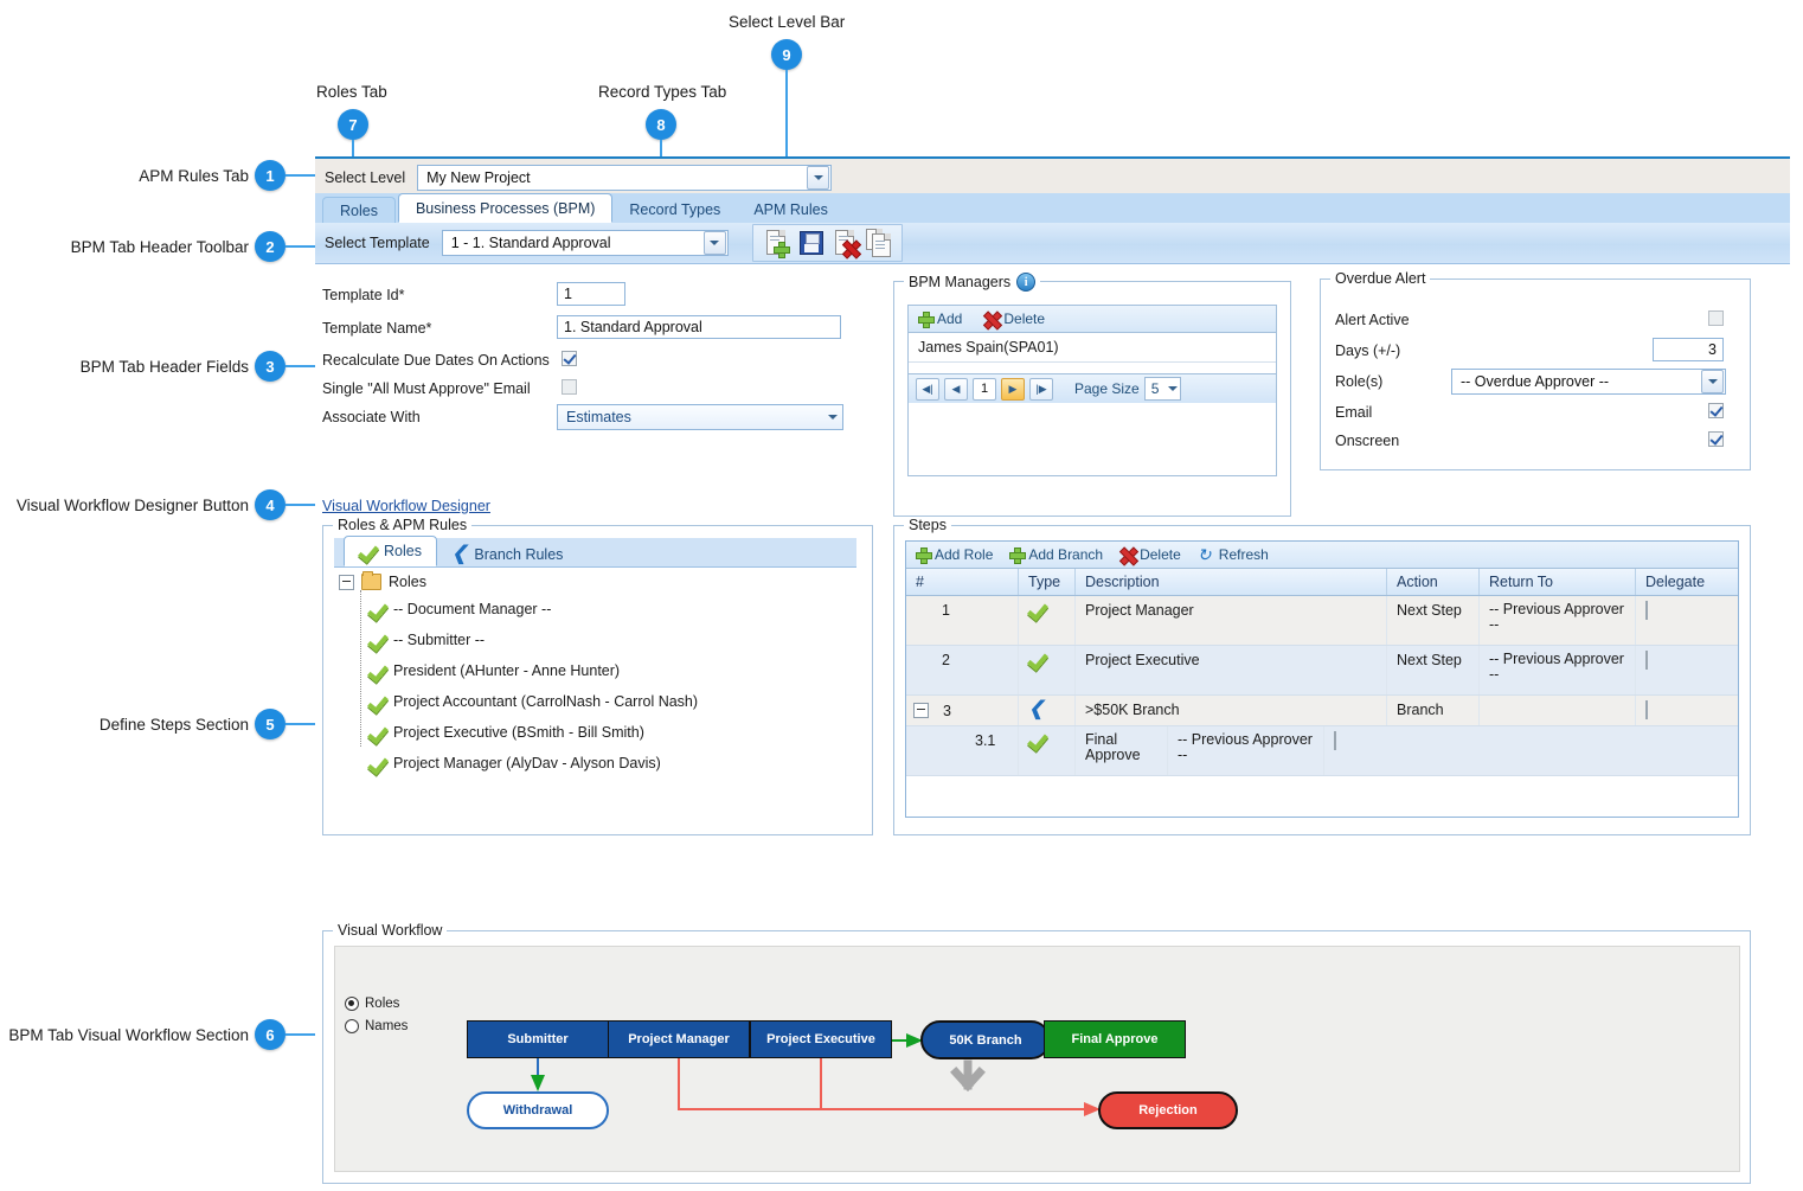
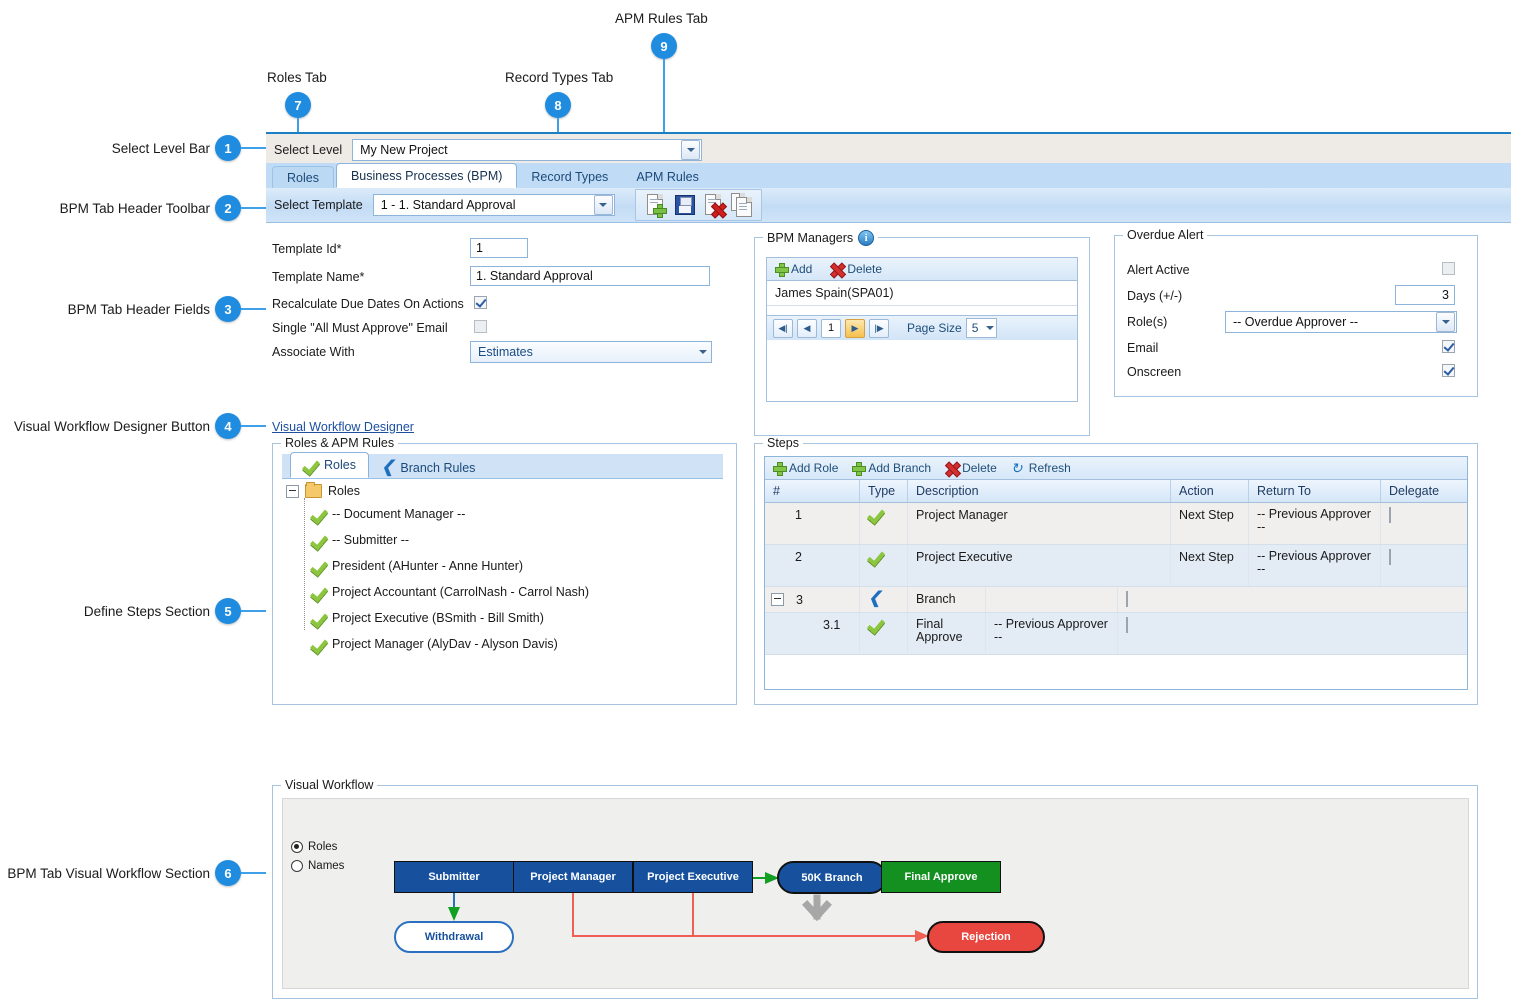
- APM Rules Tab
+ Select Level Bar
  1
  BPM Tab Header Toolbar
  2
  BPM Tab Header Fields
  3
  Visual Workflow Designer Button
  4
  Define Steps Section
  5
  BPM Tab Visual Workflow Section
  6
  Roles Tab
  7
  Record Types Tab
  8
- Select Level Bar
+ APM Rules Tab
  9
  Select Level
  My New Project
  Roles
  Business Processes (BPM)
  Record Types
  APM Rules
  Select Template
  1 - 1. Standard Approval
  Template Id*
  1
  Template Name*
  1. Standard Approval
  Recalculate Due Dates On Actions
  Single "All Must Approve" Email
  Associate With
  Estimates
  BPM Managers
  i
  Add
  Delete
  James Spain(SPA01)
  ◀|
  ◀
  1
  ▶
  |▶
  Page Size
  5
  Overdue Alert
  Alert Active
  Days (+/-)
  3
  Role(s)
  -- Overdue Approver --
  Email
  Onscreen
  Visual Workflow Designer
  Roles & APM Rules
  Roles
  ❮
  Branch Rules
  Roles
  -- Document Manager --
  -- Submitter --
  President (AHunter - Anne Hunter)
  Project Accountant (CarrolNash - Carrol Nash)
  Project Executive (BSmith - Bill Smith)
  Project Manager (AlyDav - Alyson Davis)
  Steps
  Add Role
  Add Branch
  Delete
  ↻
  Refresh
  #
  Type
  Description
  Action
  Return To
  Delegate
  1
  Project Manager
  Next Step
  -- Previous Approver --
  2
  Project Executive
  Next Step
  -- Previous Approver --
  3
  ❮
- >$50K Branch
  Branch
  3.1
  Final Approve
  -- Previous Approver --
  Visual Workflow
  Roles
  Names
  Submitter
  Withdrawal
  Project Manager
  Project Executive
  50K Branch
  Final Approve
  Rejection
